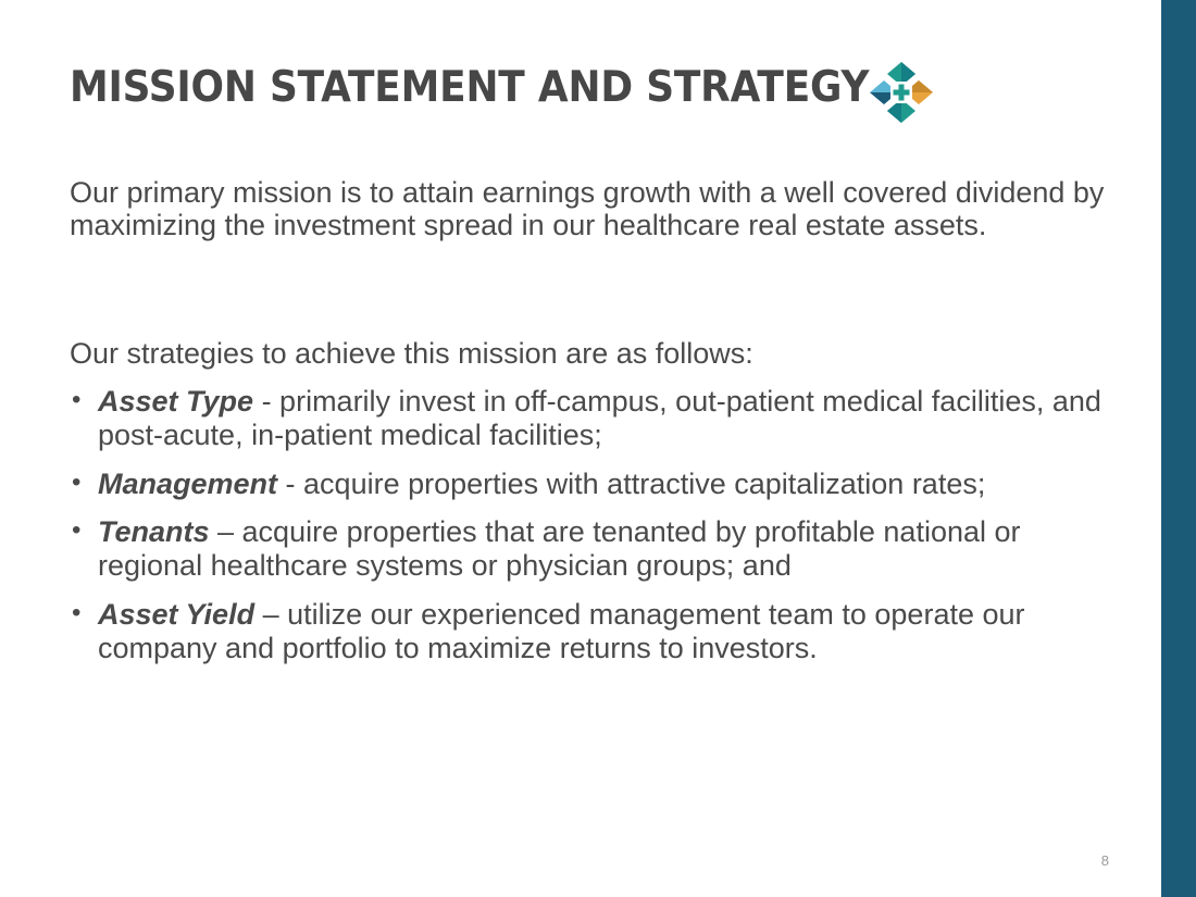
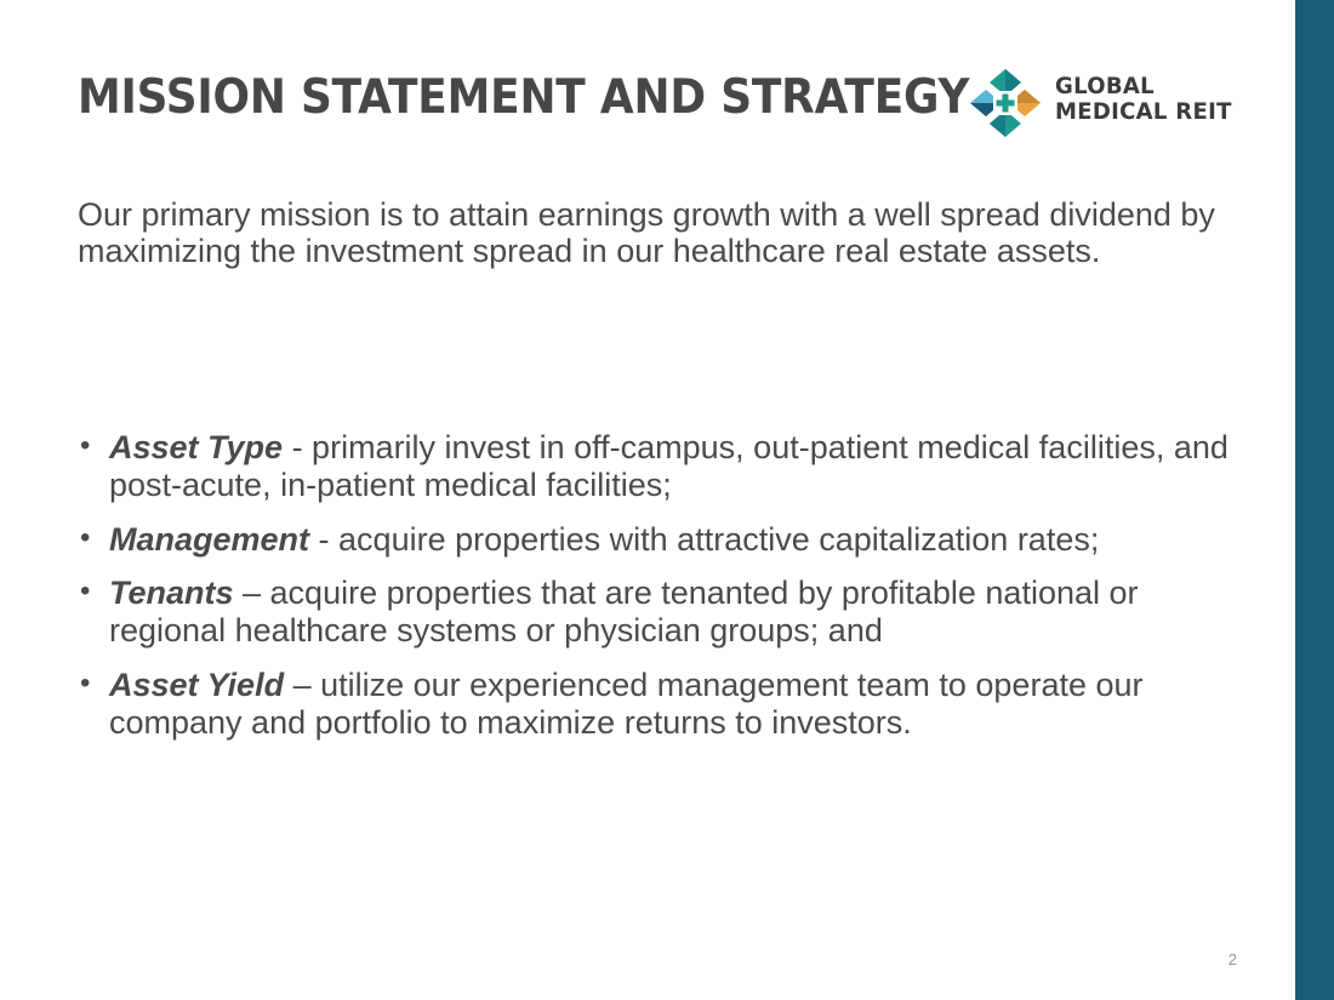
  MISSION STATEMENT AND STRATEGY
+ GLOBAL
+ MEDICAL REIT
- Our primary mission is to attain earnings growth with a well covered dividend by maximizing the investment spread in our healthcare real estate assets.
+ Our primary mission is to attain earnings growth with a well spread dividend by maximizing the investment spread in our healthcare real estate assets.
- Our strategies to achieve this mission are as follows:
  •
  Asset Type - primarily invest in off-campus, out-patient medical facilities, and post-acute, in-patient medical facilities;
  •
  Management - acquire properties with attractive capitalization rates;
  •
  Tenants – acquire properties that are tenanted by profitable national or regional healthcare systems or physician groups; and
  •
  Asset Yield – utilize our experienced management team to operate our company and portfolio to maximize returns to investors.
- 8
+ 2
